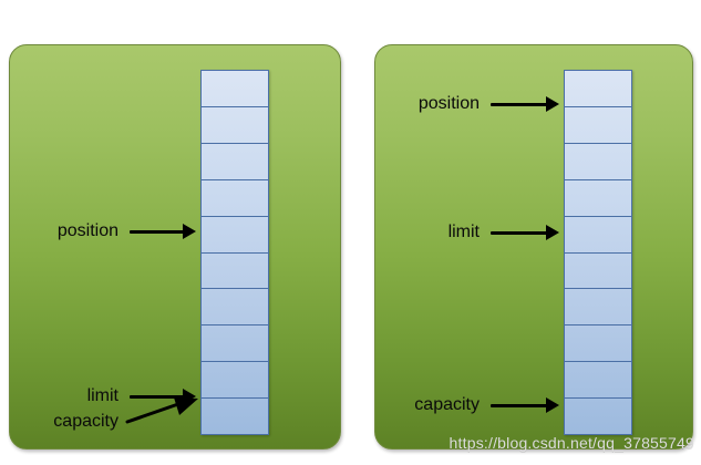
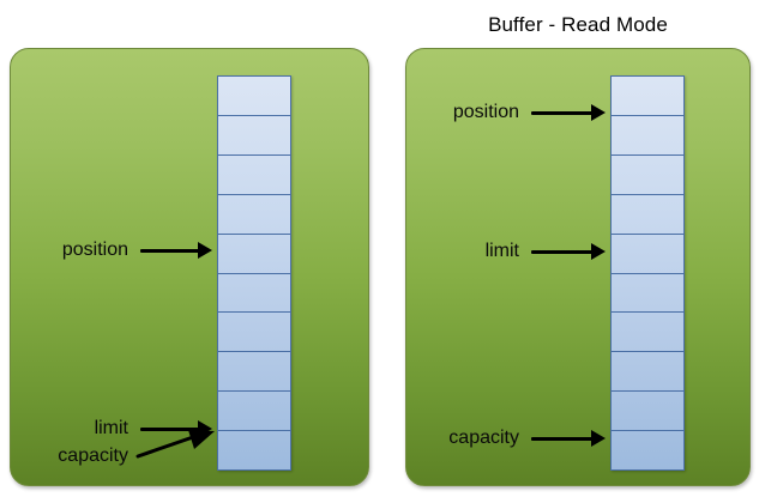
+ Buffer - Read Mode
  position
  limit
  capacity
  position
  limit
  capacity
- https://blog.csdn.net/qq_37855749
